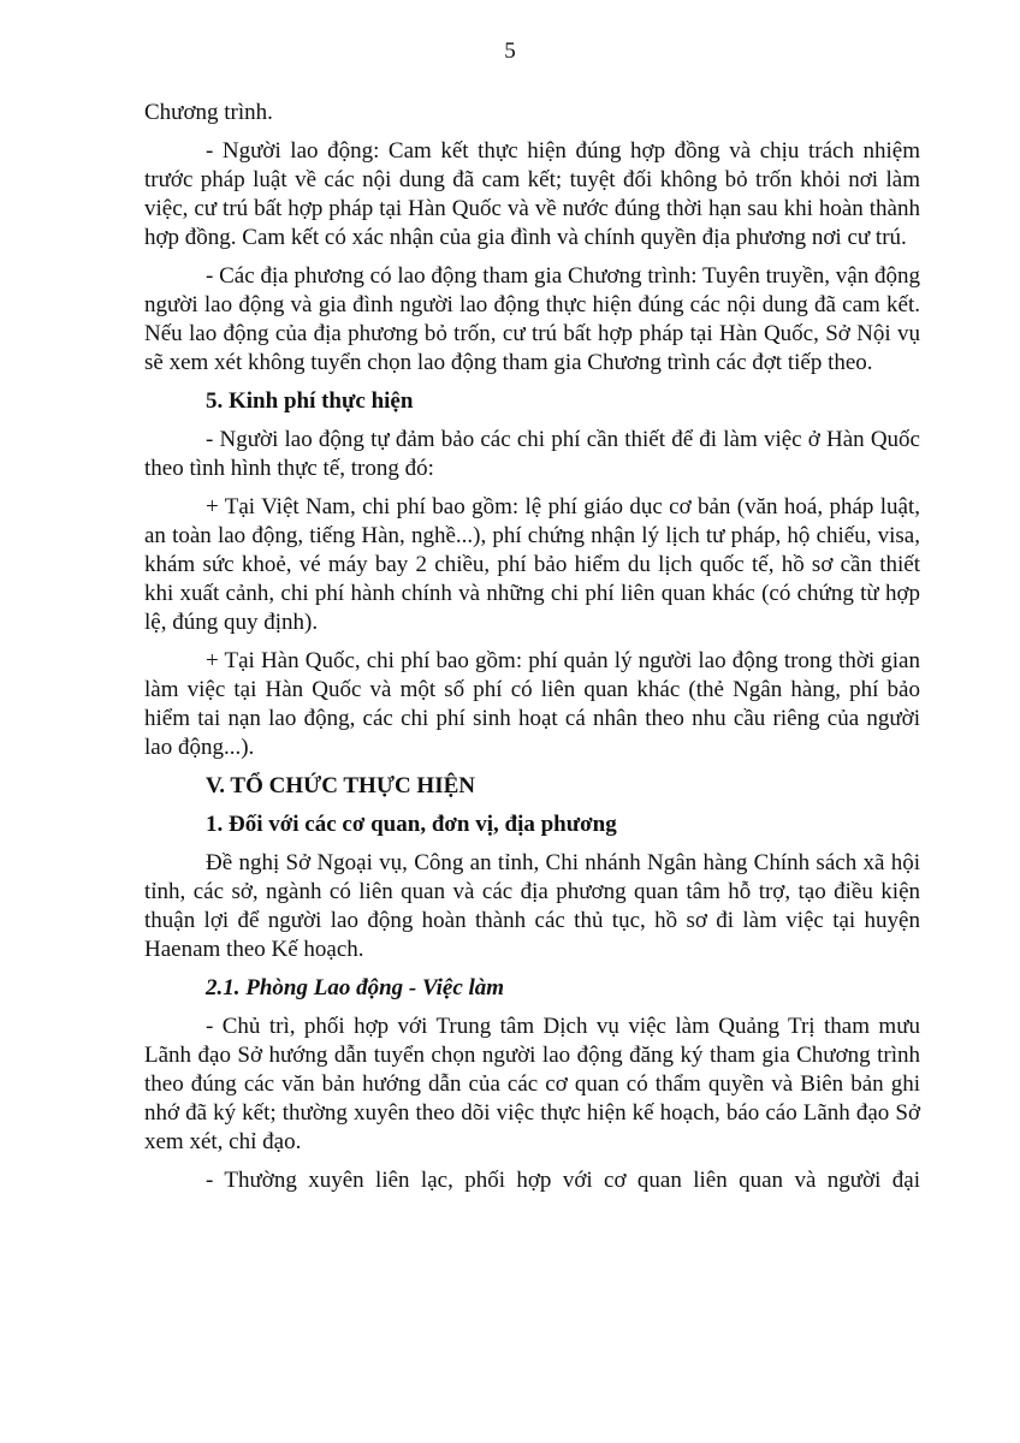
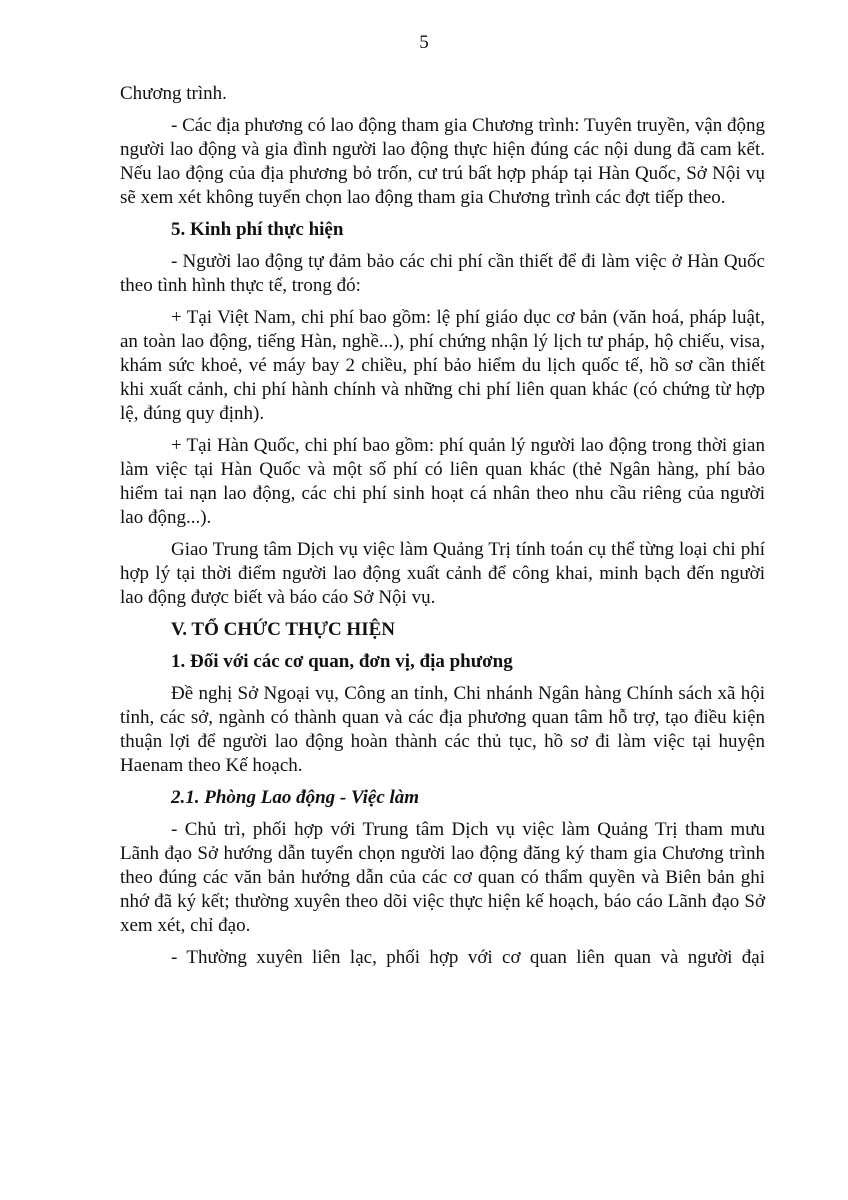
  5
  Chương trình.
- - Người lao động: Cam kết thực hiện đúng hợp đồng và chịu trách nhiệm trước pháp luật về các nội dung đã cam kết; tuyệt đối không bỏ trốn khỏi nơi làm việc, cư trú bất hợp pháp tại Hàn Quốc và về nước đúng thời hạn sau khi hoàn thành hợp đồng. Cam kết có xác nhận của gia đình và chính quyền địa phương nơi cư trú.
  - Các địa phương có lao động tham gia Chương trình: Tuyên truyền, vận động người lao động và gia đình người lao động thực hiện đúng các nội dung đã cam kết. Nếu lao động của địa phương bỏ trốn, cư trú bất hợp pháp tại Hàn Quốc, Sở Nội vụ sẽ xem xét không tuyển chọn lao động tham gia Chương trình các đợt tiếp theo.
  5. Kinh phí thực hiện
  - Người lao động tự đảm bảo các chi phí cần thiết để đi làm việc ở Hàn Quốc theo tình hình thực tế, trong đó:
  + Tại Việt Nam, chi phí bao gồm: lệ phí giáo dục cơ bản (văn hoá, pháp luật, an toàn lao động, tiếng Hàn, nghề...), phí chứng nhận lý lịch tư pháp, hộ chiếu, visa, khám sức khoẻ, vé máy bay 2 chiều, phí bảo hiểm du lịch quốc tế, hồ sơ cần thiết khi xuất cảnh, chi phí hành chính và những chi phí liên quan khác (có chứng từ hợp lệ, đúng quy định).
  + Tại Hàn Quốc, chi phí bao gồm: phí quản lý người lao động trong thời gian làm việc tại Hàn Quốc và một số phí có liên quan khác (thẻ Ngân hàng, phí bảo hiểm tai nạn lao động, các chi phí sinh hoạt cá nhân theo nhu cầu riêng của người lao động...).
+ Giao Trung tâm Dịch vụ việc làm Quảng Trị tính toán cụ thể từng loại chi phí hợp lý tại thời điểm người lao động xuất cảnh để công khai, minh bạch đến người lao động được biết và báo cáo Sở Nội vụ.
  V. TỔ CHỨC THỰC HIỆN
  1. Đối với các cơ quan, đơn vị, địa phương
- Đề nghị Sở Ngoại vụ, Công an tỉnh, Chi nhánh Ngân hàng Chính sách xã hội tỉnh, các sở, ngành có liên quan và các địa phương quan tâm hỗ trợ, tạo điều kiện thuận lợi để người lao động hoàn thành các thủ tục, hồ sơ đi làm việc tại huyện Haenam theo Kế hoạch.
+ Đề nghị Sở Ngoại vụ, Công an tỉnh, Chi nhánh Ngân hàng Chính sách xã hội tỉnh, các sở, ngành có thành quan và các địa phương quan tâm hỗ trợ, tạo điều kiện thuận lợi để người lao động hoàn thành các thủ tục, hồ sơ đi làm việc tại huyện Haenam theo Kế hoạch.
  2.1. Phòng Lao động - Việc làm
  - Chủ trì, phối hợp với Trung tâm Dịch vụ việc làm Quảng Trị tham mưu Lãnh đạo Sở hướng dẫn tuyển chọn người lao động đăng ký tham gia Chương trình theo đúng các văn bản hướng dẫn của các cơ quan có thẩm quyền và Biên bản ghi nhớ đã ký kết; thường xuyên theo dõi việc thực hiện kế hoạch, báo cáo Lãnh đạo Sở xem xét, chỉ đạo.
  - Thường xuyên liên lạc, phối hợp với cơ quan liên quan và người đại
